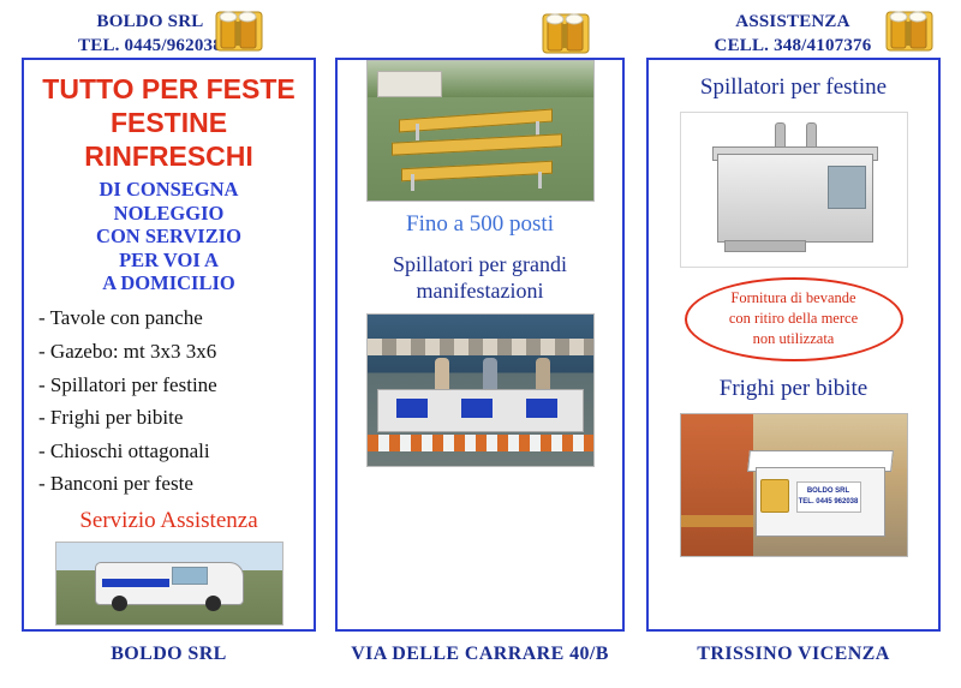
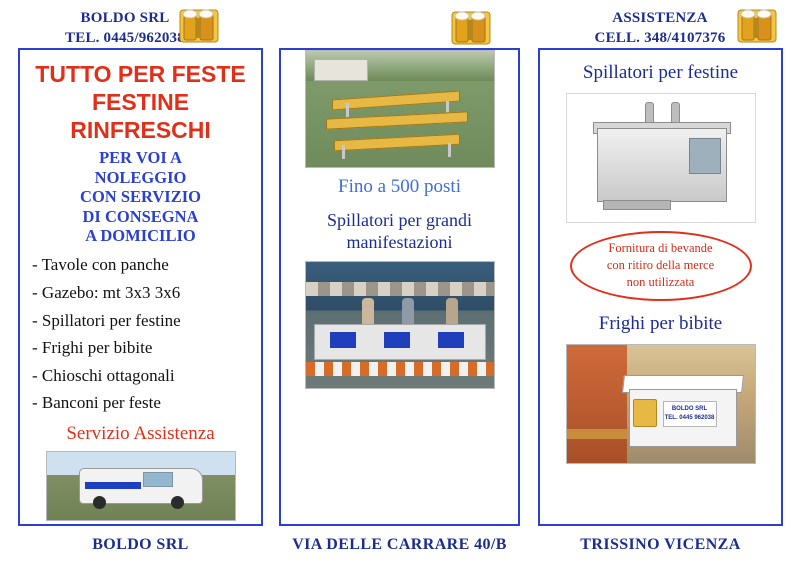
  BOLDO SRL
  TEL. 0445/96203
  ASSISTENZA
  CELL. 348/4107376
  TUTTO PER FESTE
  FESTINE
  RINFRESCHI
- DI CONSEGNA
+ PER VOI A
  NOLEGGIO
  CON SERVIZIO
- PER VOI A
+ DI CONSEGNA
  A DOMICILIO
  - Tavole con panche
  - Gazebo: mt 3x3 3x6
  - Spillatori per festine
  - Frighi per bibite
  - Chioschi ottagonali
  - Banconi per feste
  Servizio Assistenza
  Fino a 500 posti
  Spillatori per grandi
  manifestazioni
  Spillatori per festine
  Fornitura di bevande
  con ritiro della merce
  non utilizzata
  Frighi per bibite
  BOLDO SRL
  VIA DELLE CARRARE 40/B
  TRISSINO VICENZA
